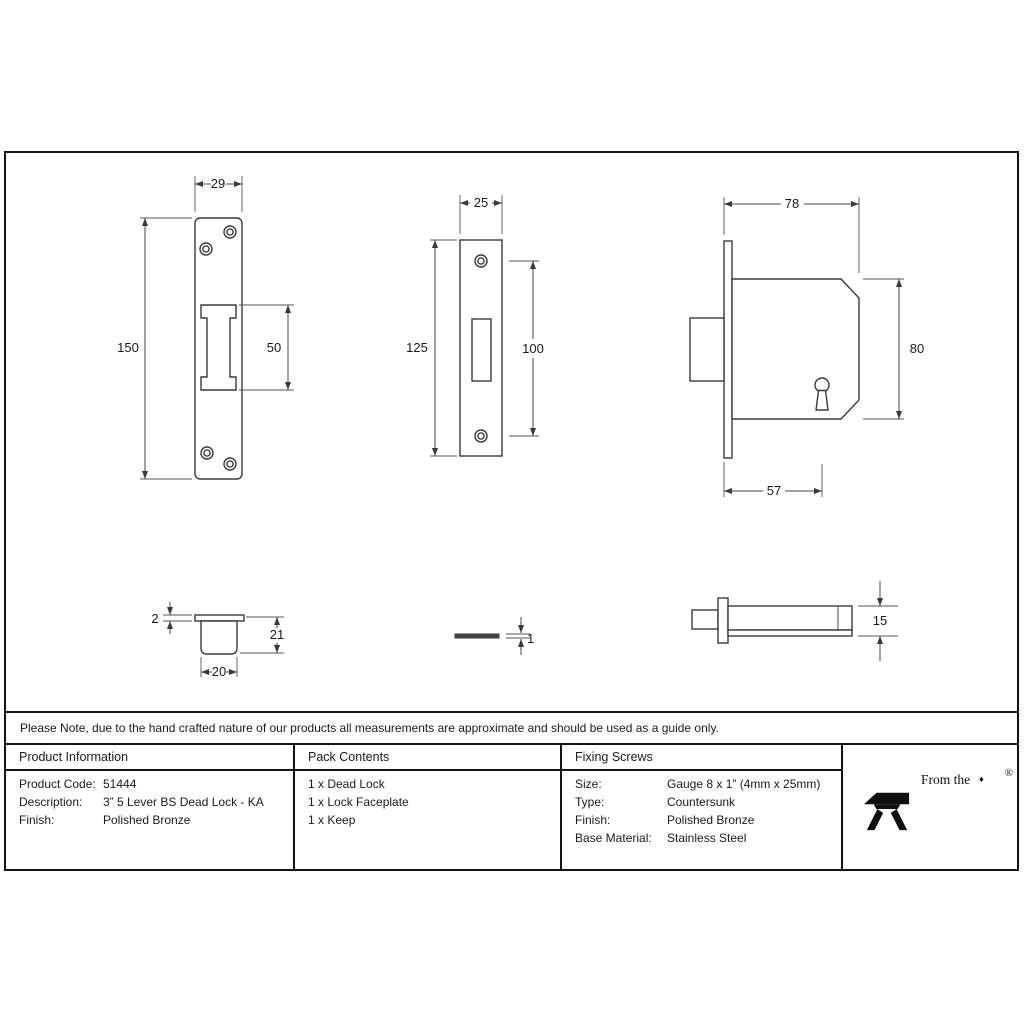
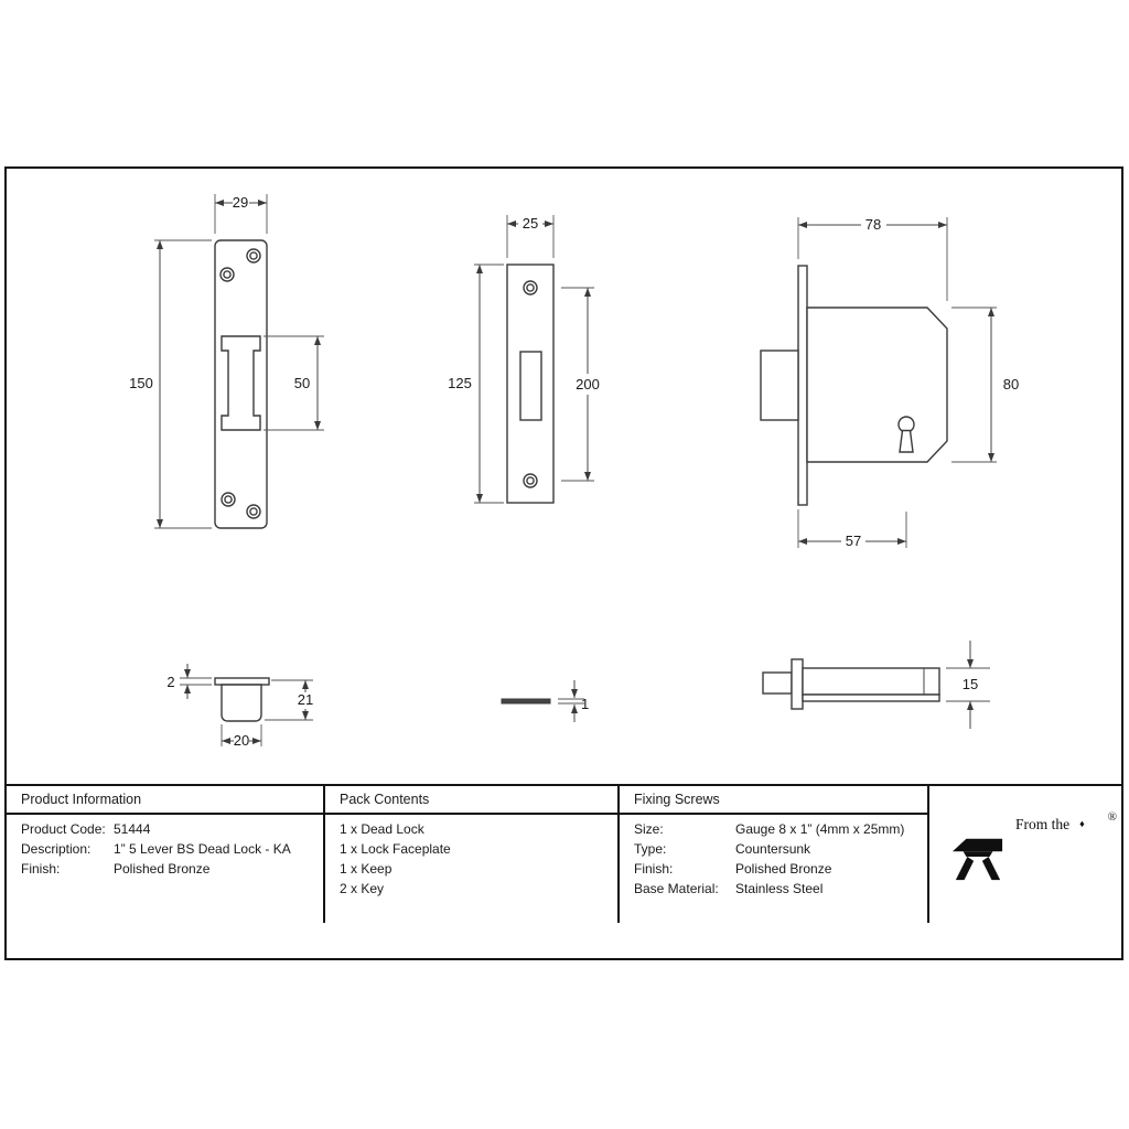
  29
  150
  50
  25
  125
- 100
+ 200
  78
  80
  57
  2
  21
  20
  1
  15
- Please Note, due to the hand crafted nature of our products all measurements are approximate and should be used as a guide only.
  Product Information
  Pack Contents
  Fixing Screws
  From the ♦
  ®
  Product Code:
  51444
  Description:
- 3” 5 Lever BS Dead Lock - KA
+ 1” 5 Lever BS Dead Lock - KA
  Finish:
  Polished Bronze
  1 x Dead Lock
  1 x Lock Faceplate
  1 x Keep
+ 2 x Key
  Size:
  Gauge 8 x 1” (4mm x 25mm)
  Type:
  Countersunk
  Finish:
  Polished Bronze
  Base Material:
  Stainless Steel
